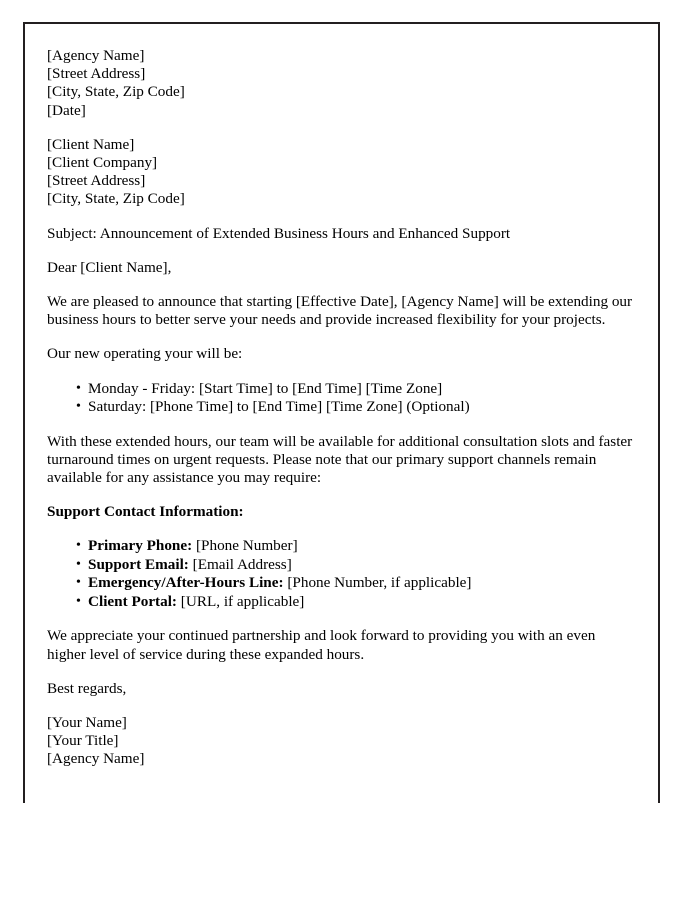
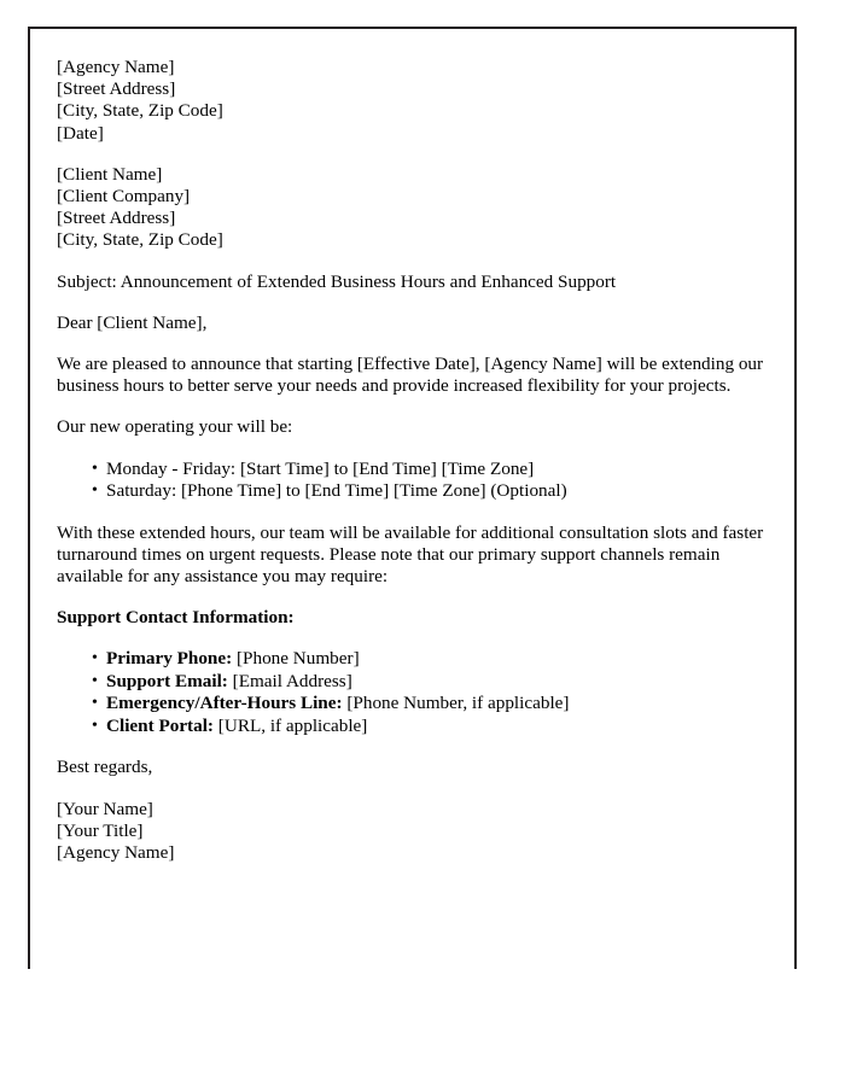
  [Agency Name]
  [Street Address]
  [City, State, Zip Code]
  [Date]
  [Client Name]
  [Client Company]
  [Street Address]
  [City, State, Zip Code]
  Subject: Announcement of Extended Business Hours and Enhanced Support
  Dear [Client Name],
  We are pleased to announce that starting [Effective Date], [Agency Name] will be extending our business hours to better serve your needs and provide increased flexibility for your projects.
  Our new operating your will be:
  Monday - Friday: [Start Time] to [End Time] [Time Zone]
  Saturday: [Phone Time] to [End Time] [Time Zone] (Optional)
  With these extended hours, our team will be available for additional consultation slots and faster turnaround times on urgent requests. Please note that our primary support channels remain available for any assistance you may require:
  Support Contact Information:
  Primary Phone: [Phone Number]
  Support Email: [Email Address]
  Emergency/After-Hours Line: [Phone Number, if applicable]
  Client Portal: [URL, if applicable]
- We appreciate your continued partnership and look forward to providing you with an even higher level of service during these expanded hours.
  Best regards,
  [Your Name]
  [Your Title]
  [Agency Name]
